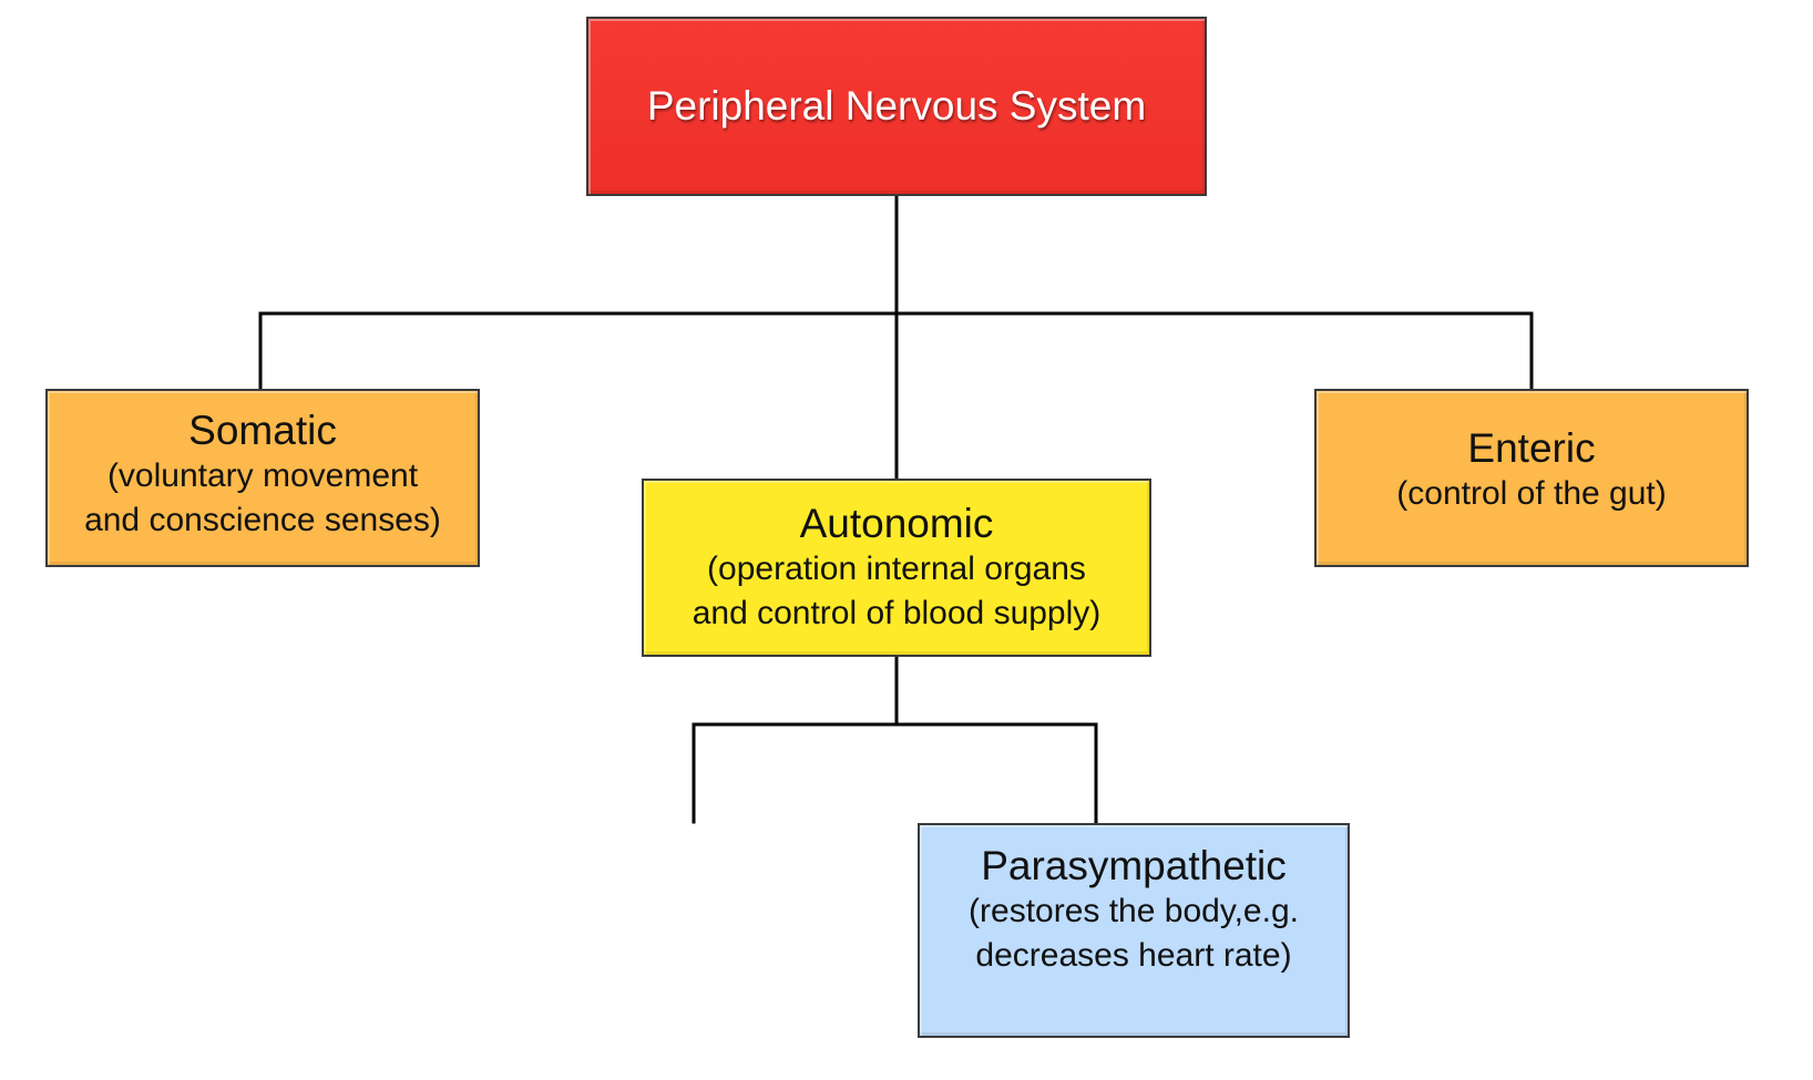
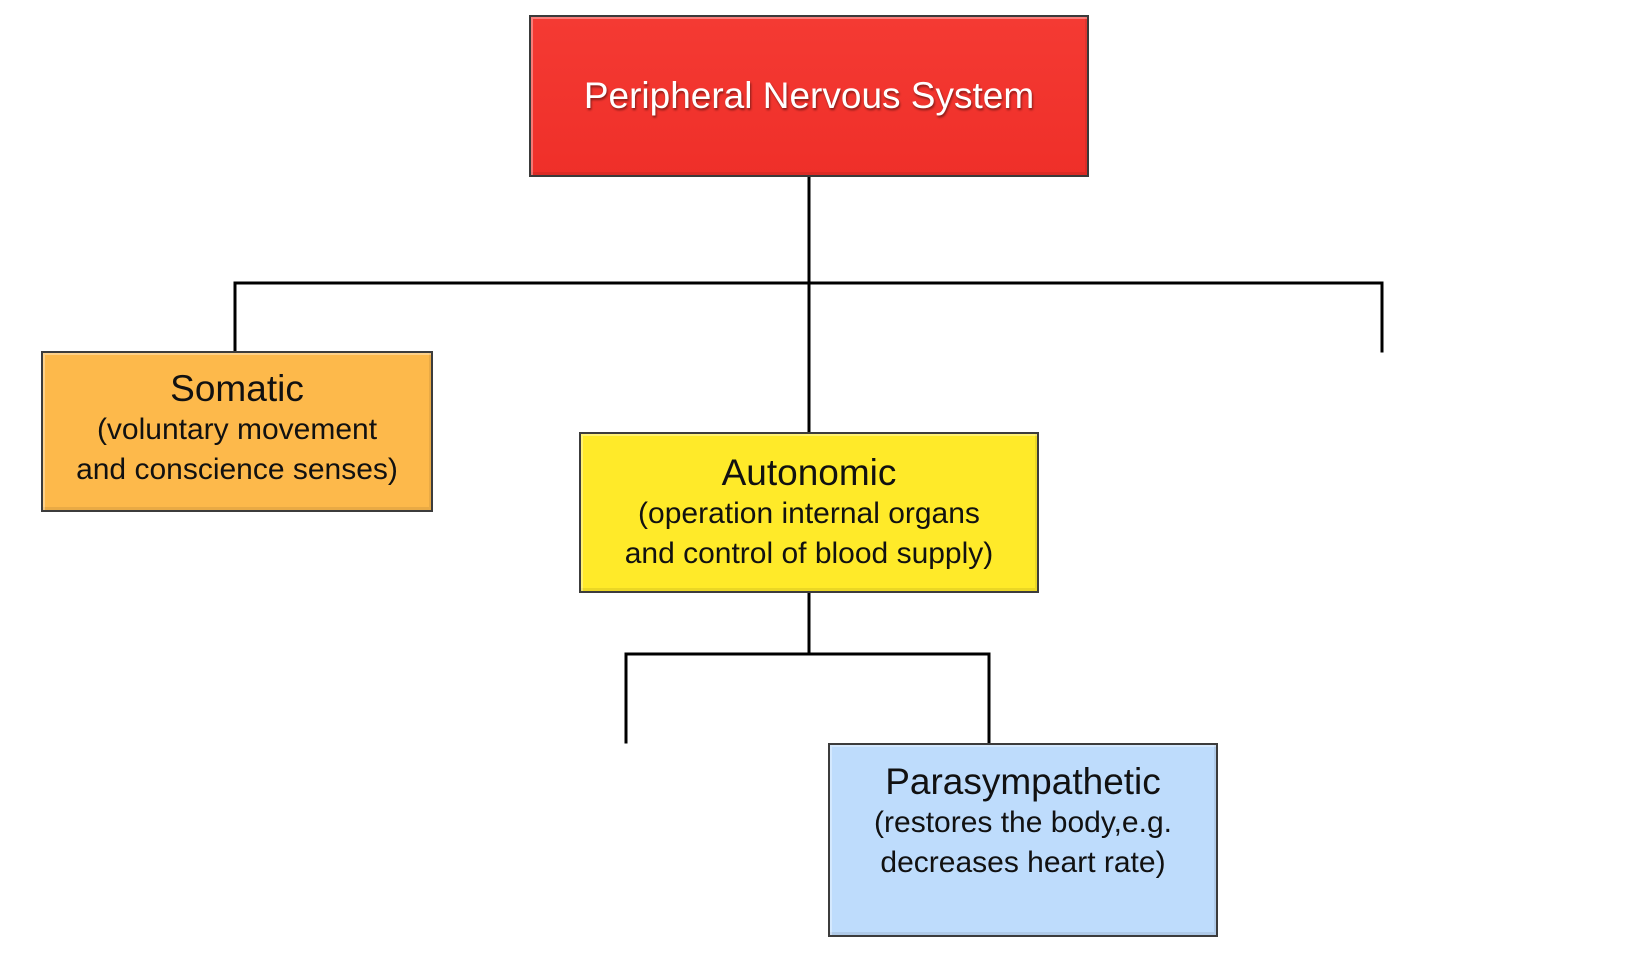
  Peripheral Nervous System
  Somatic
  (voluntary movement
  and conscience senses)
  Autonomic
  (operation internal organs
  and control of blood supply)
- Enteric
- (control of the gut)
  Parasympathetic
  (restores the body,e.g.
  decreases heart rate)
